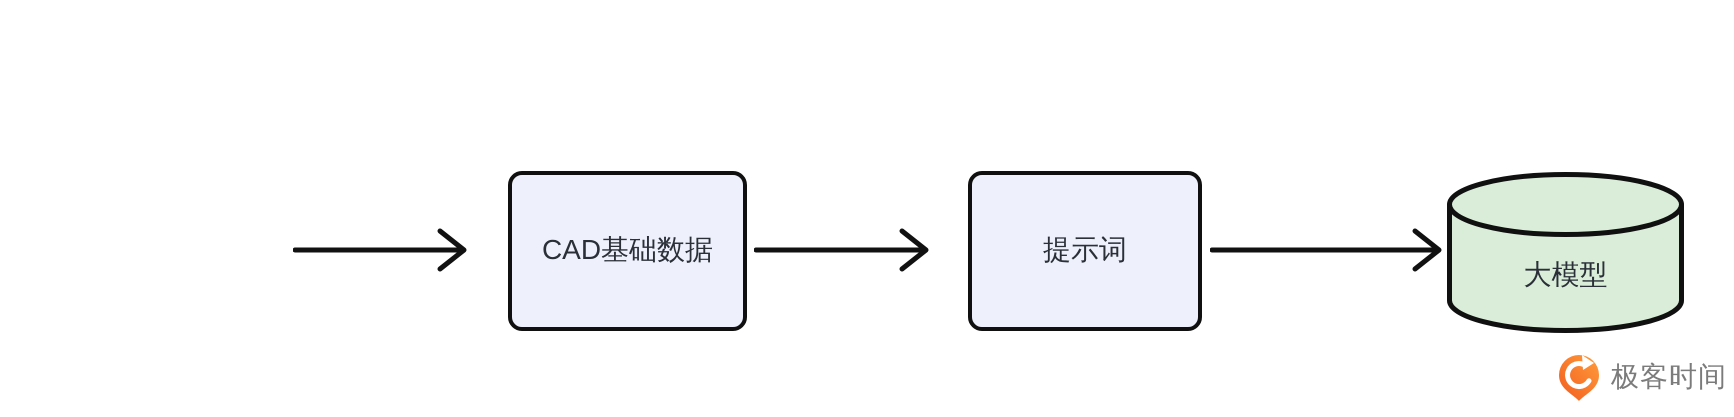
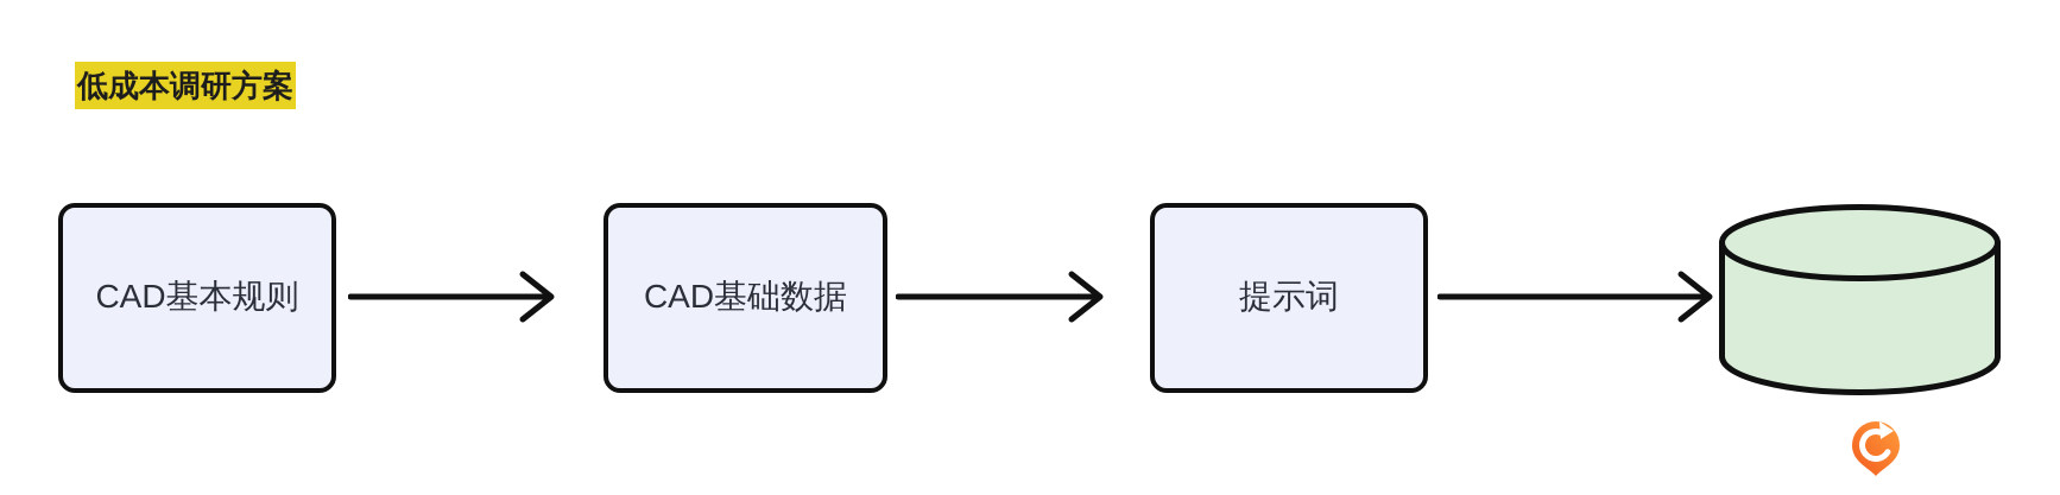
+ 低成本调研方案
+ CAD基本规则
  CAD基础数据
  提示词
- 大模型
- 极客时间
